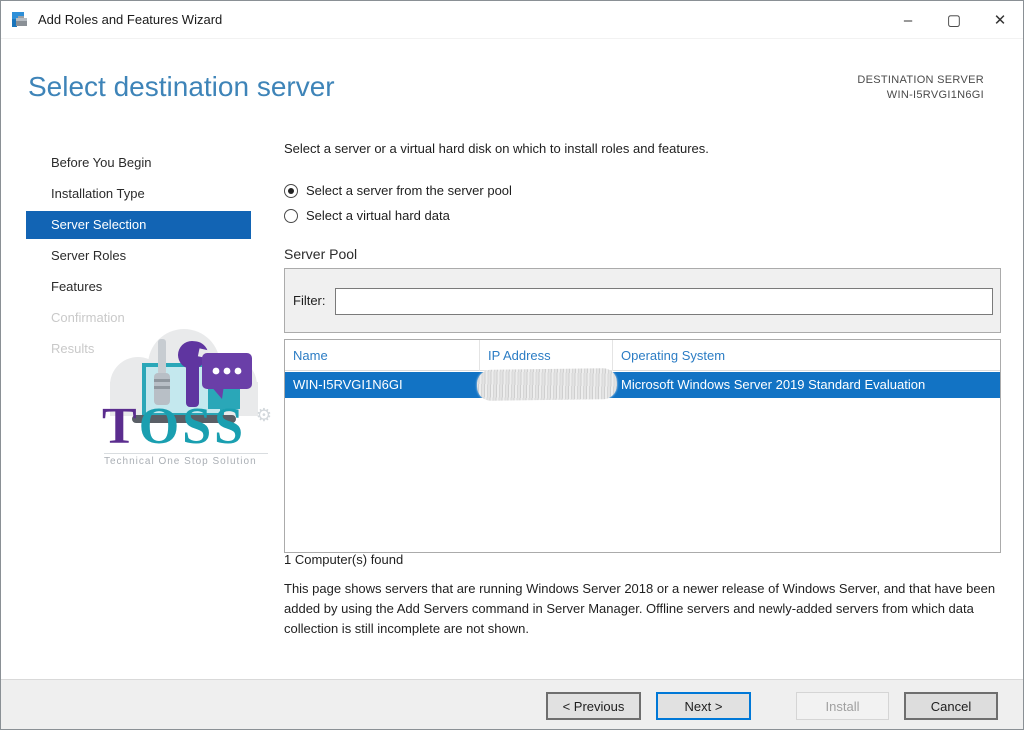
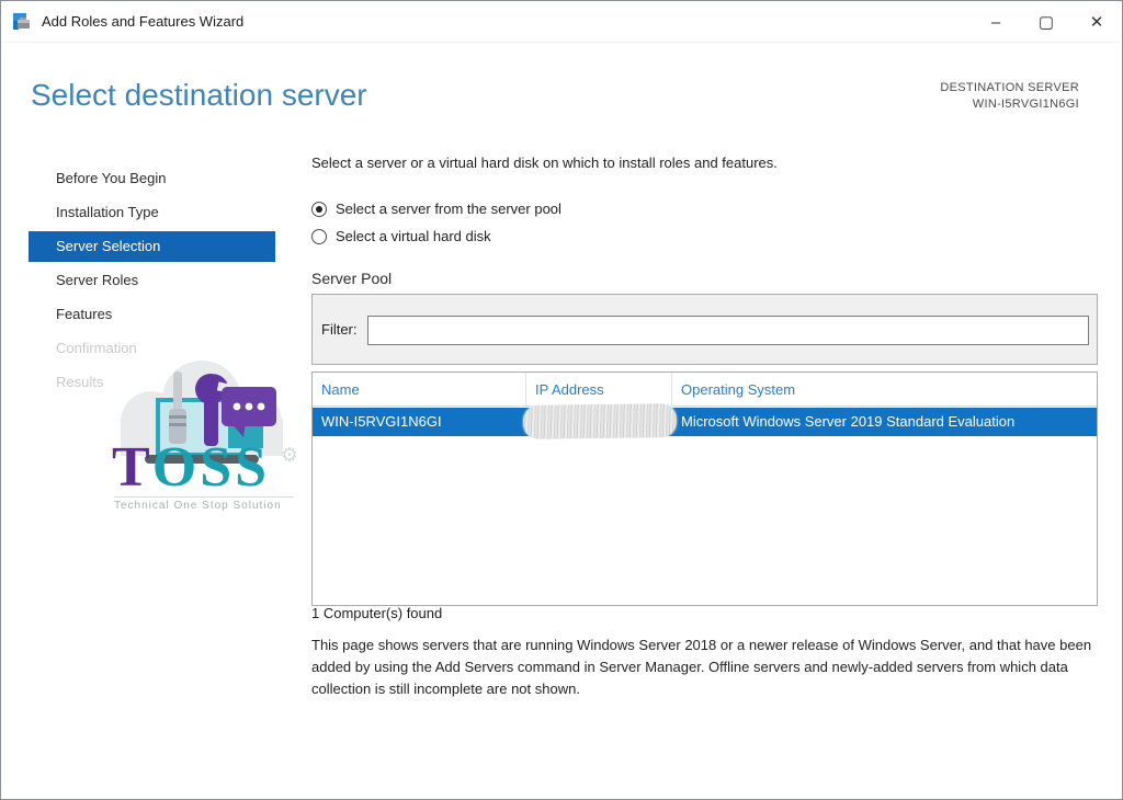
  Add Roles and Features Wizard
  –
  ▢
  ✕
  Select destination server
  DESTINATION SERVER
  WIN-I5RVGI1N6GI
  Before You Begin
  Installation Type
  Server Selection
  Server Roles
  Features
  Confirmation
  Results
  TOSS
  ⚙
  Technical One Stop Solution
  Select a server or a virtual hard disk on which to install roles and features.
  Select a server from the server pool
- Select a virtual hard data
+ Select a virtual hard disk
  Server Pool
  Filter:
  Name
  IP Address
  Operating System
  WIN-I5RVGI1N6GI
  Microsoft Windows Server 2019 Standard Evaluation
  1 Computer(s) found
  This page shows servers that are running Windows Server 2018 or a newer release of Windows Server, and that have been added by using the Add Servers command in Server Manager. Offline servers and newly-added servers from which data collection is still incomplete are not shown.
- < Previous
- Next >
- Install
- Cancel
